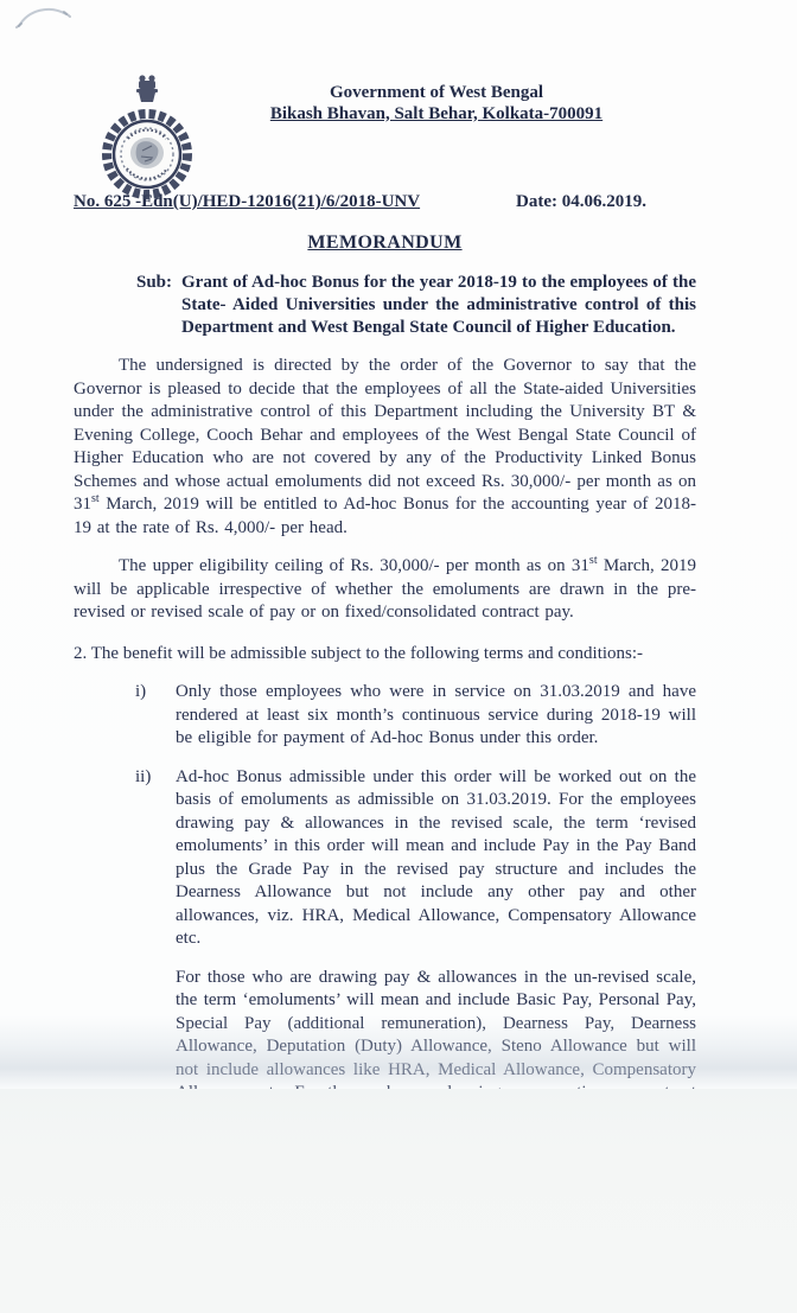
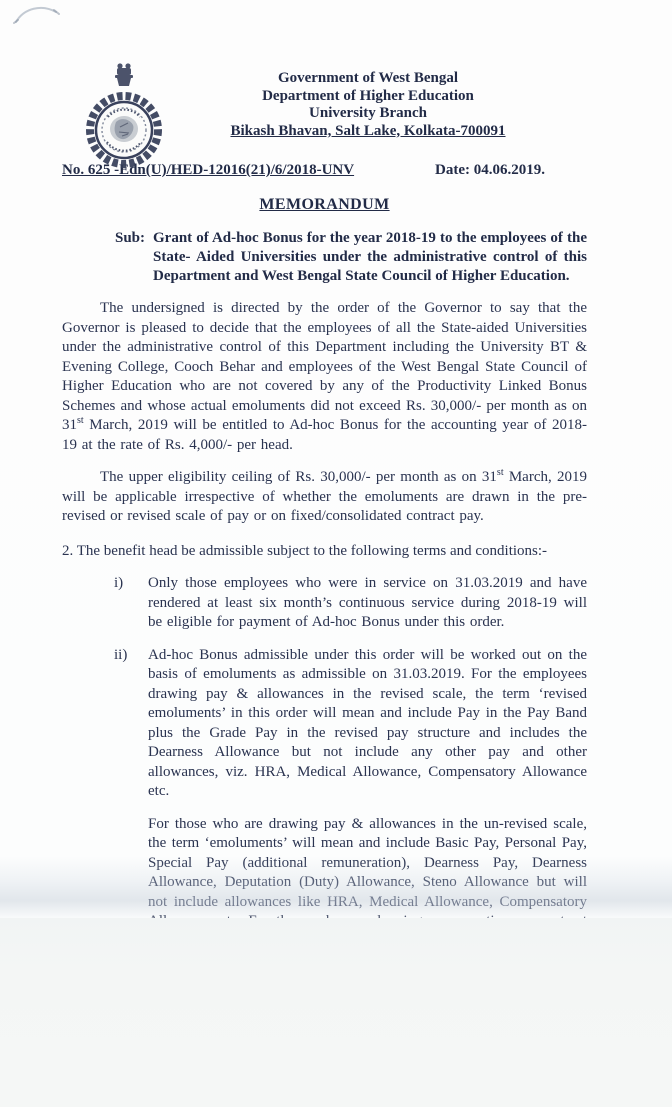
  Government of West Bengal
+ Department of Higher Education
+ University Branch
- Bikash Bhavan, Salt Behar, Kolkata-700091
+ Bikash Bhavan, Salt Lake, Kolkata-700091
  No. 625 -Edn(U)/HED-12016(21)/6/2018-UNV
  Date: 04.06.2019.
  MEMORANDUM
  Sub:
  Grant of Ad-hoc Bonus for the year 2018-19 to the employees of the State- Aided Universities under the administrative control of this Department and West Bengal State Council of Higher Education.
  The undersigned is directed by the order of the Governor to say that the Governor is pleased to decide that the employees of all the State-aided Universities under the administrative control of this Department including the University BT & Evening College, Cooch Behar and employees of the West Bengal State Council of Higher Education who are not covered by any of the Productivity Linked Bonus Schemes and whose actual emoluments did not exceed Rs. 30,000/- per month as on 31st March, 2019 will be entitled to Ad-hoc Bonus for the accounting year of 2018-19 at the rate of Rs. 4,000/- per head.
  The upper eligibility ceiling of Rs. 30,000/- per month as on 31st March, 2019 will be applicable irrespective of whether the emoluments are drawn in the pre-revised or revised scale of pay or on fixed/consolidated contract pay.
- 2. The benefit will be admissible subject to the following terms and conditions:-
+ 2. The benefit head be admissible subject to the following terms and conditions:-
  i)
  Only those employees who were in service on 31.03.2019 and have rendered at least six month’s continuous service during 2018-19 will be eligible for payment of Ad-hoc Bonus under this order.
  ii)
  Ad-hoc Bonus admissible under this order will be worked out on the basis of emoluments as admissible on 31.03.2019. For the employees drawing pay & allowances in the revised scale, the term ‘revised emoluments’ in this order will mean and include Pay in the Pay Band plus the Grade Pay in the revised pay structure and includes the Dearness Allowance but not include any other pay and other allowances, viz. HRA, Medical Allowance, Compensatory Allowance etc.
